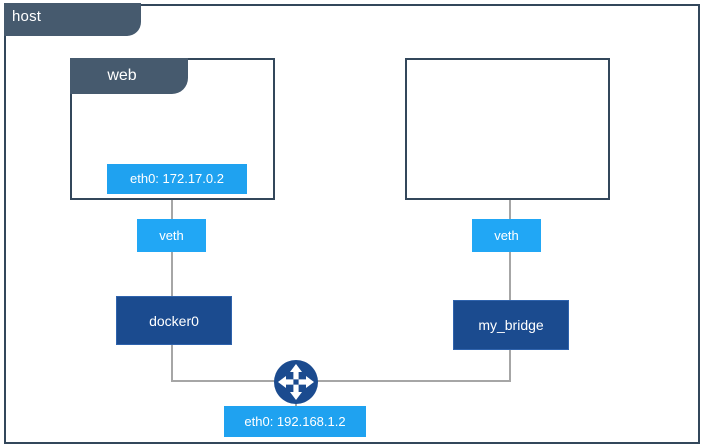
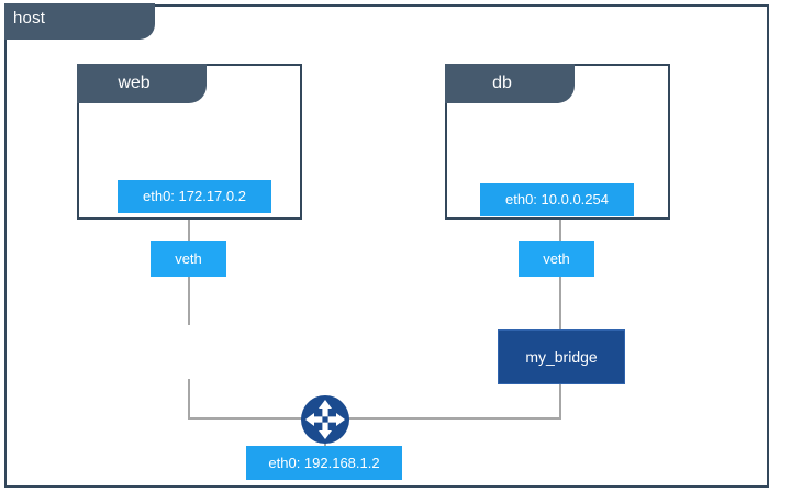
  host
  web
  eth0: 172.17.0.2
+ db
+ eth0: 10.0.0.254
  veth
  veth
- docker0
  my_bridge
  eth0: 192.168.1.2
